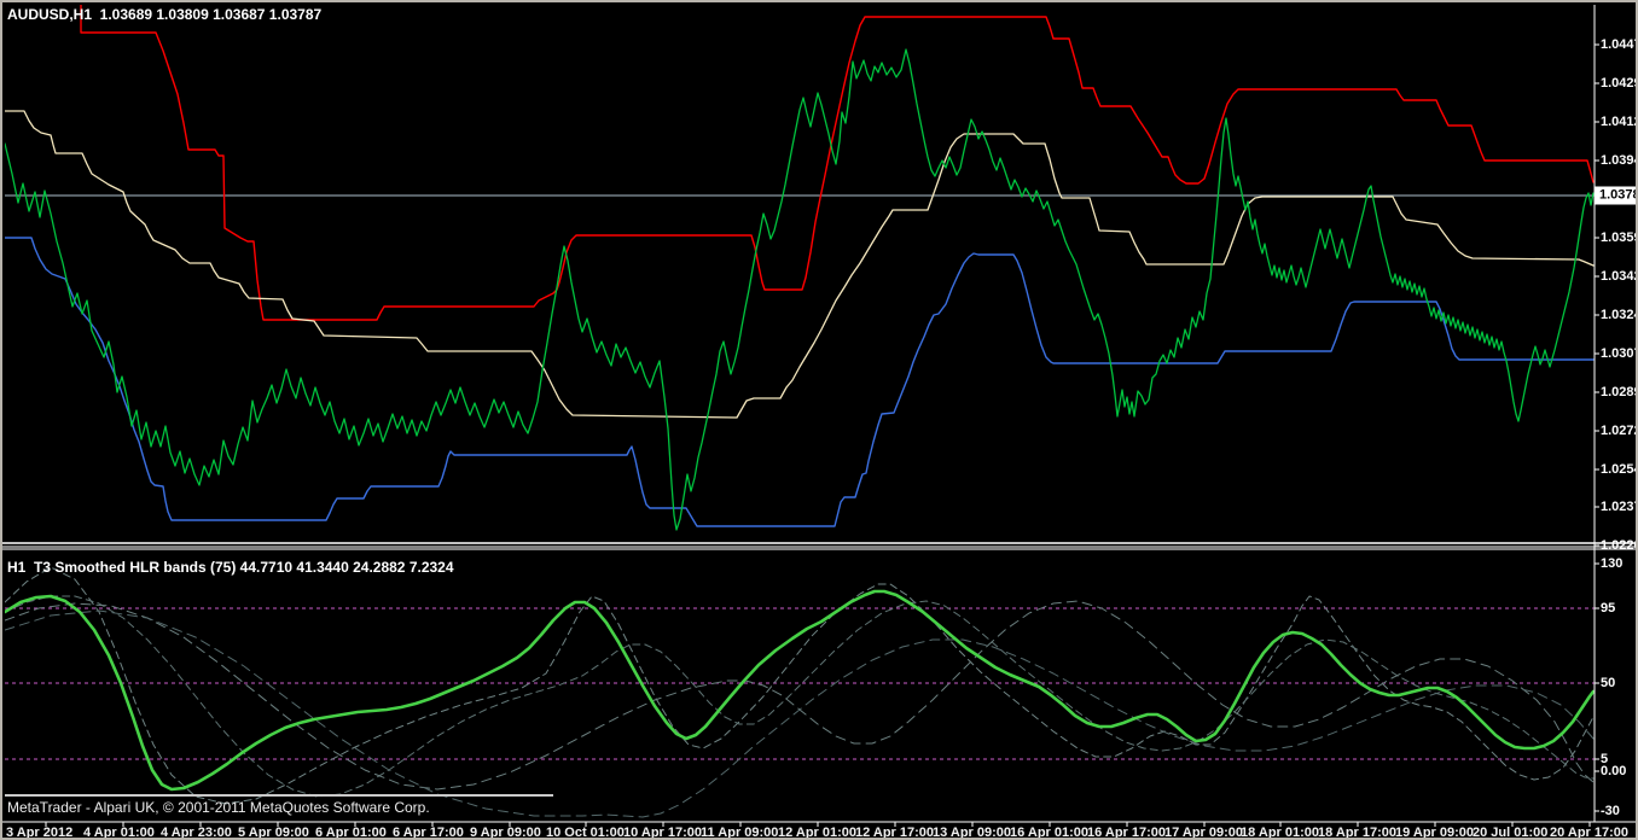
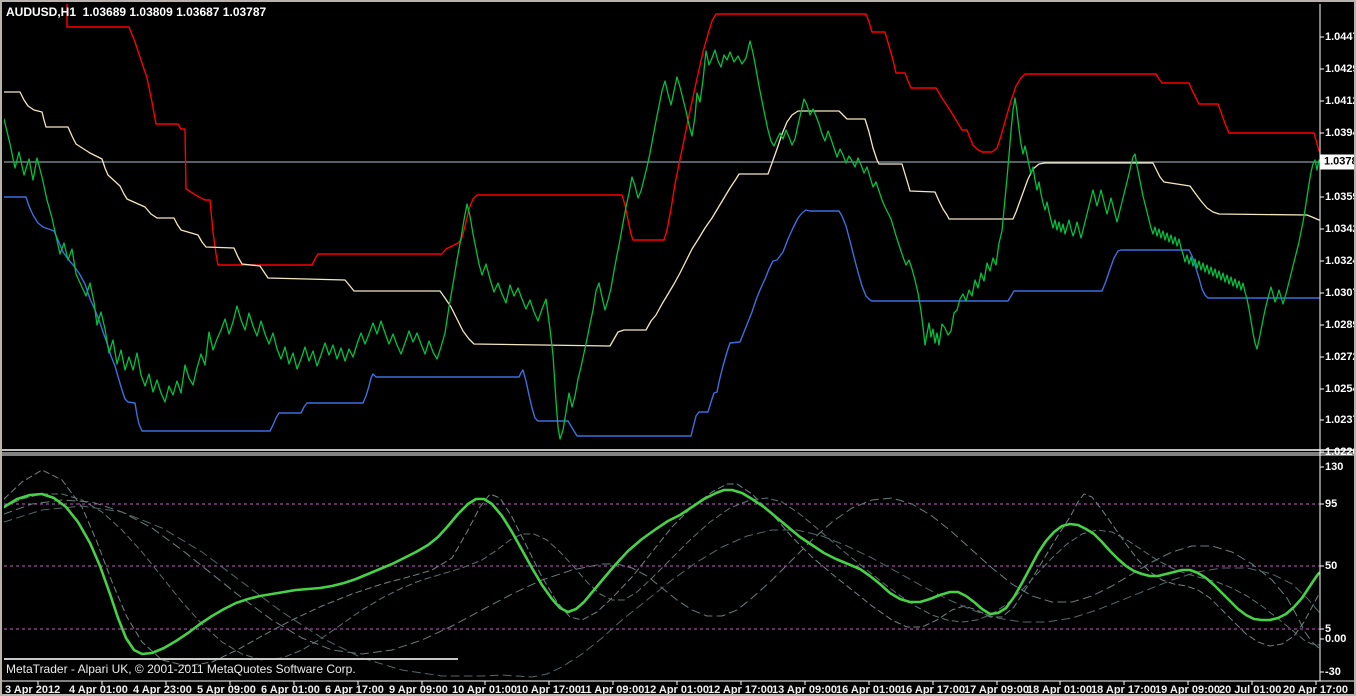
  AUDUSD,H1 1.03689 1.03809 1.03687 1.03787
- H1 T3 Smoothed HLR bands (75) 44.7710 41.3440 24.2882 7.2324
  MetaTrader - Alpari UK, © 2001-2011 MetaQuotes Software Corp.
  1.044
  1.042
  1.041
  1.039
  1.035
  1.034
  1.032
  1.030
  1.028
  1.027
  1.025
  1.023
  1.022
  130
  95
  50
  5
  0.00
  -30
  3 Apr 2012
  4 Apr 01:00
  4 Apr 23:00
  5 Apr 09:00
  6 Apr 01:00
  6 Apr 17:00
  9 Apr 09:00
- 10 Oct 01:00
+ 10 Apr 01:00
  10 Apr 17:00
  11 Apr 09:00
  12 Apr 01:00
  12 Apr 17:00
  13 Apr 09:00
  16 Apr 01:00
  16 Apr 17:00
  17 Apr 09:00
  18 Apr 01:00
  18 Apr 17:00
  19 Apr 09:00
  20 Jul 01:00
  20 Apr 17:00
  1.037
